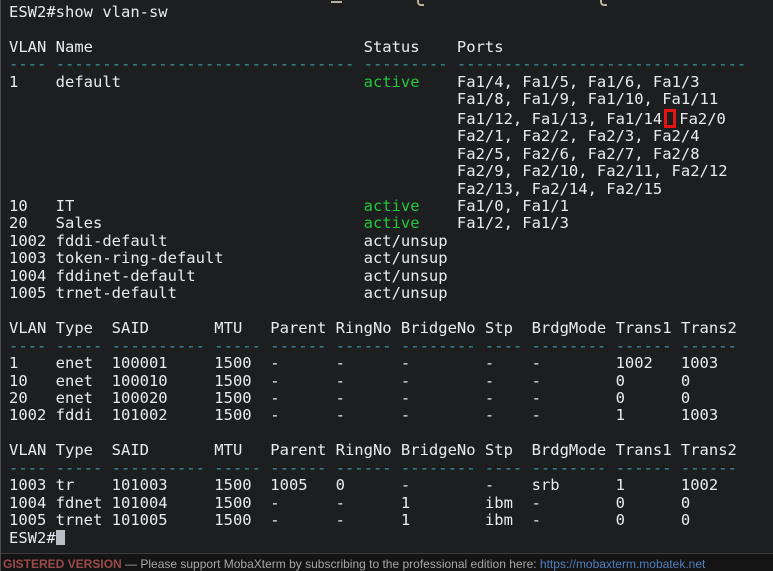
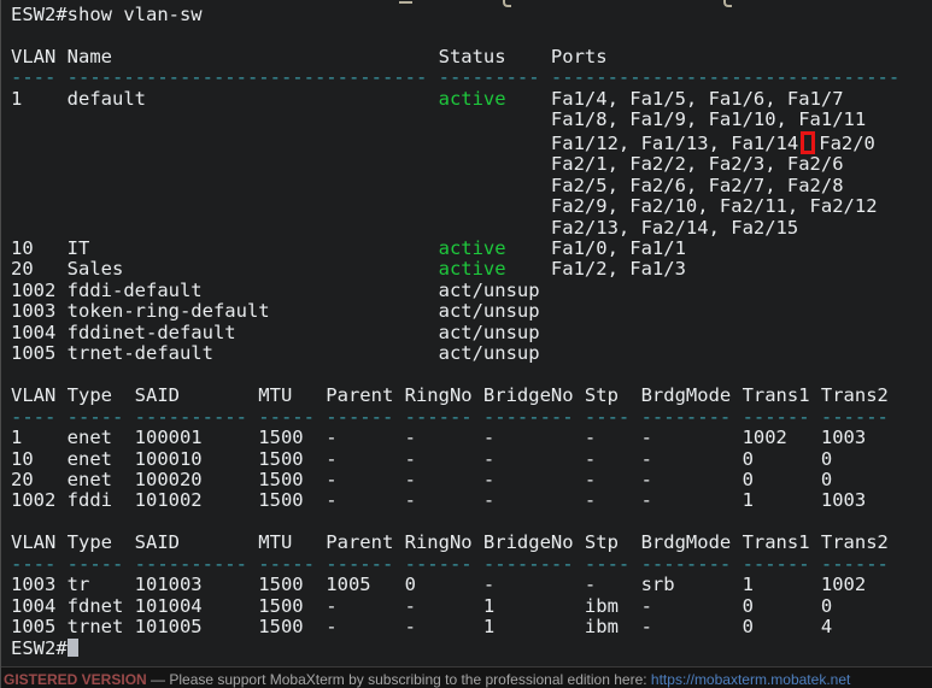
  ESW2#show vlan-sw
  VLAN Name Status Ports
  ---- -------------------------------- --------- -------------------------------
- 1 default active Fa1/4, Fa1/5, Fa1/6, Fa1/3
+ 1 default active Fa1/4, Fa1/5, Fa1/6, Fa1/7
  Fa1/8, Fa1/9, Fa1/10, Fa1/11
  Fa1/12, Fa1/13, Fa1/14 Fa2/0
- Fa2/1, Fa2/2, Fa2/3, Fa2/4
+ Fa2/1, Fa2/2, Fa2/3, Fa2/6
  Fa2/5, Fa2/6, Fa2/7, Fa2/8
  Fa2/9, Fa2/10, Fa2/11, Fa2/12
  Fa2/13, Fa2/14, Fa2/15
  10 IT active Fa1/0, Fa1/1
  20 Sales active Fa1/2, Fa1/3
  1002 fddi-default act/unsup
  1003 token-ring-default act/unsup
  1004 fddinet-default act/unsup
  1005 trnet-default act/unsup
  VLAN Type SAID MTU Parent RingNo BridgeNo Stp BrdgMode Trans1 Trans2
  ---- ----- ---------- ----- ------ ------ -------- ---- -------- ------ ------
  1 enet 100001 1500 - - - - - 1002 1003
  10 enet 100010 1500 - - - - - 0 0
  20 enet 100020 1500 - - - - - 0 0
  1002 fddi 101002 1500 - - - - - 1 1003
  VLAN Type SAID MTU Parent RingNo BridgeNo Stp BrdgMode Trans1 Trans2
  ---- ----- ---------- ----- ------ ------ -------- ---- -------- ------ ------
  1003 tr 101003 1500 1005 0 - - srb 1 1002
  1004 fdnet 101004 1500 - - 1 ibm - 0 0
- 1005 trnet 101005 1500 - - 1 ibm - 0 0
+ 1005 trnet 101005 1500 - - 1 ibm - 0 4
  ESW2#
  GISTERED VERSION — Please support MobaXterm by subscribing to the professional edition here: https://mobaxterm.mobatek.net
